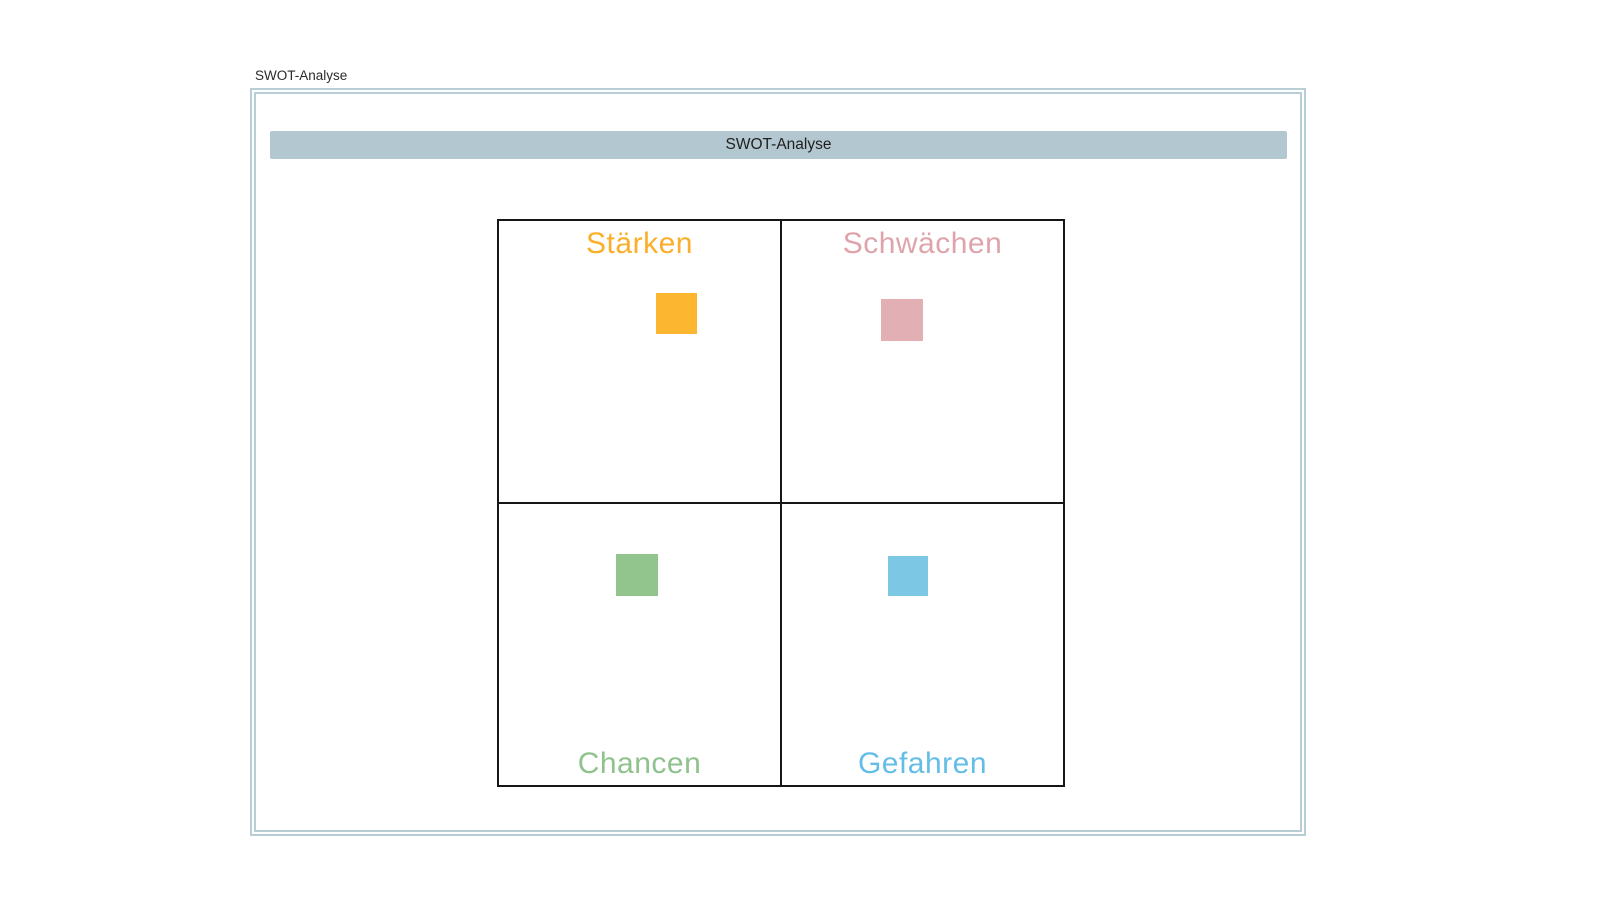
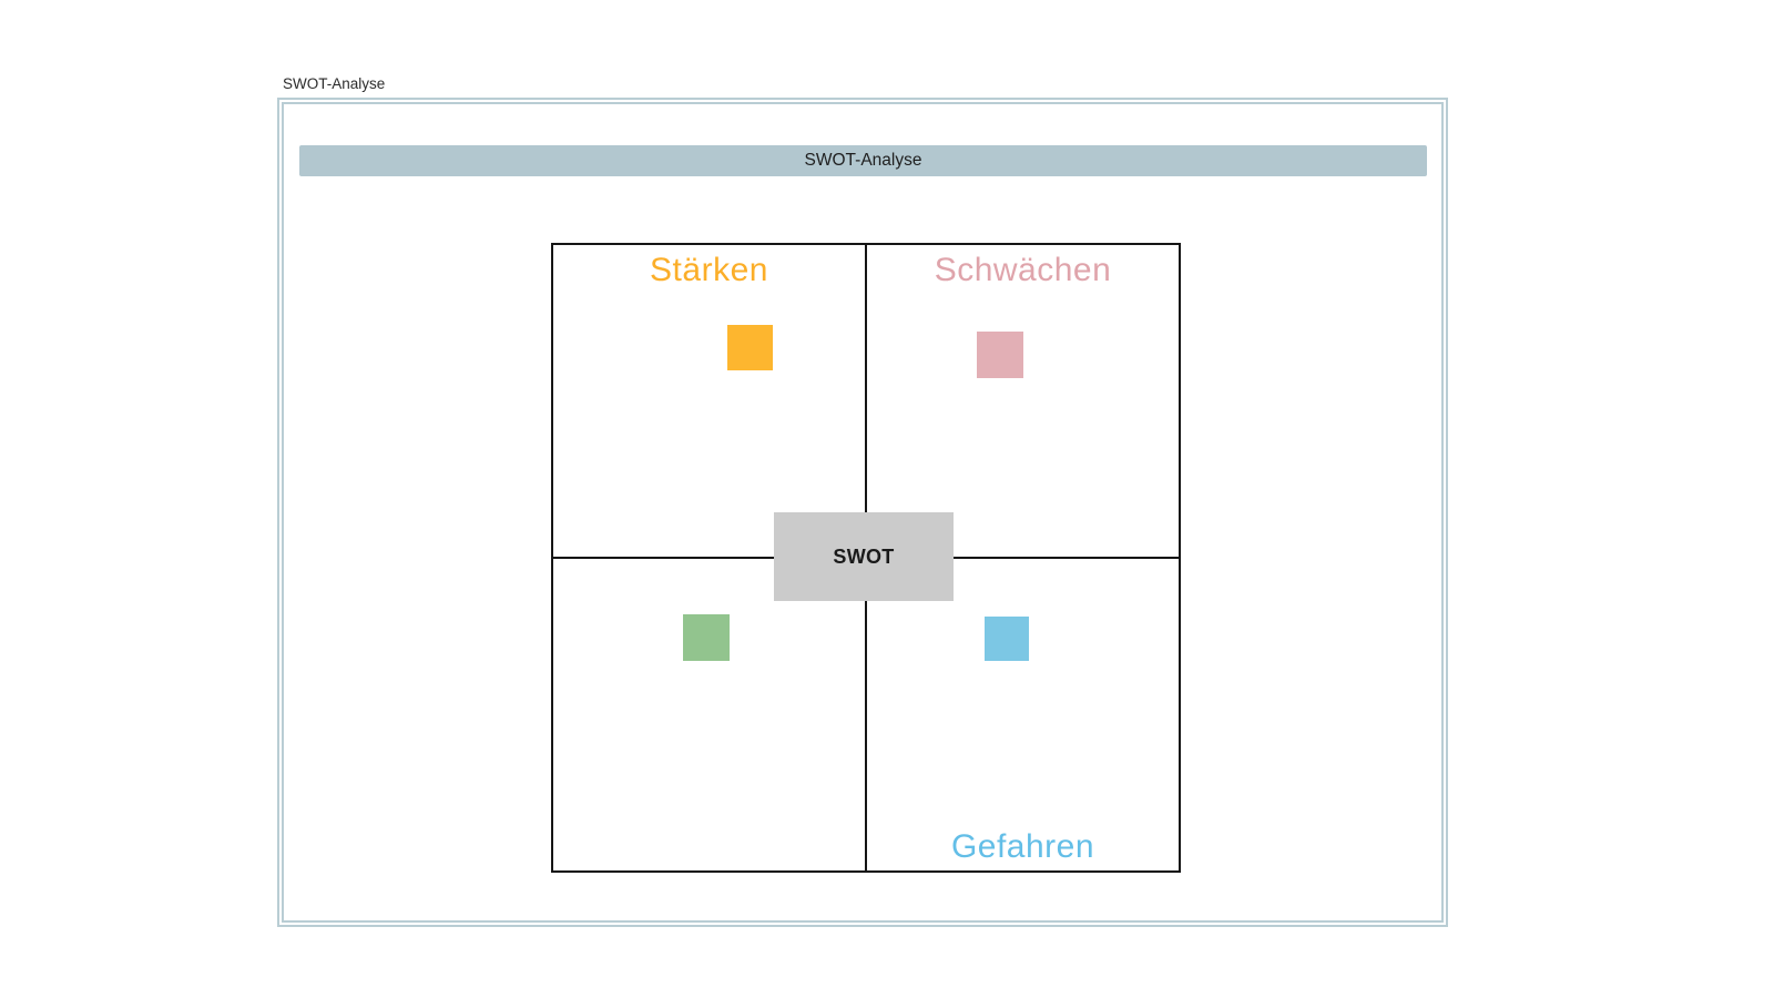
  SWOT-Analyse
  SWOT-Analyse
  Stärken
  Schwächen
- Chancen
  Gefahren
+ SWOT
